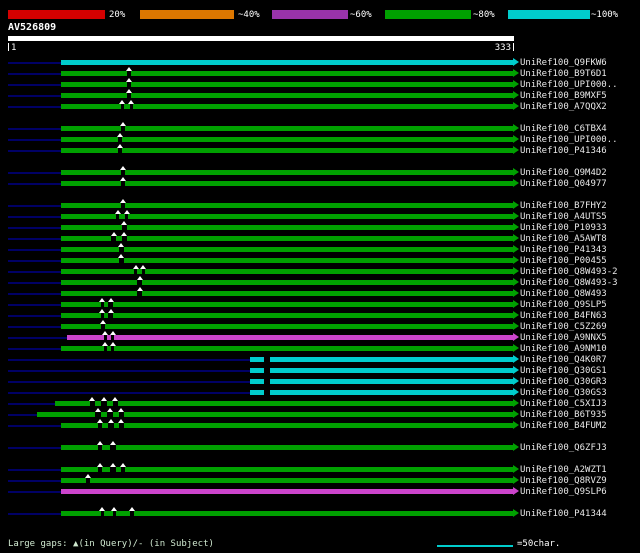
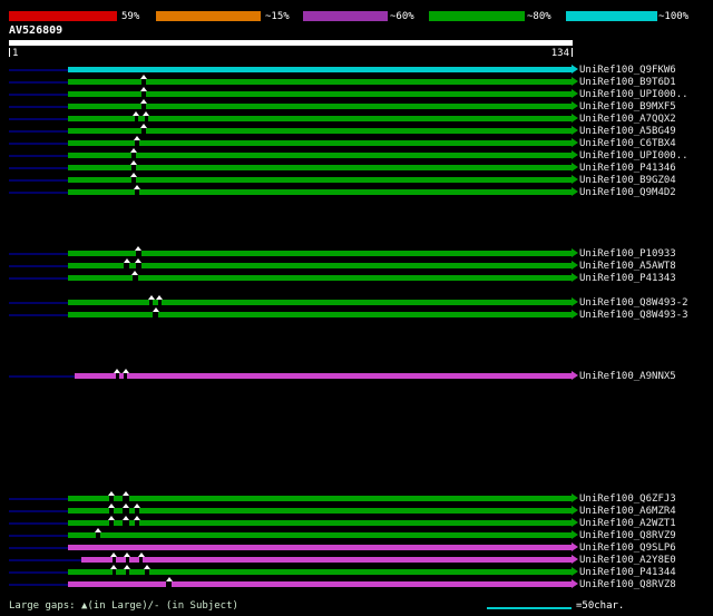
- 20%
+ 59%
- ~40%
+ ~15%
  ~60%
  ~80%
  ~100%
  AV526809
  1
- 333
+ 134
  UniRef100_Q9FKW6
  UniRef100_B9T6D1
  UniRef100_UPI000..
  UniRef100_B9MXF5
  UniRef100_A7QQX2
+ UniRef100_A5BG49
  UniRef100_C6TBX4
  UniRef100_UPI000..
  UniRef100_P41346
+ UniRef100_B9GZ04
  UniRef100_Q9M4D2
- UniRef100_Q04977
- UniRef100_B7FHY2
- UniRef100_A4UTS5
  UniRef100_P10933
  UniRef100_A5AWT8
  UniRef100_P41343
- UniRef100_P00455
  UniRef100_Q8W493-2
  UniRef100_Q8W493-3
- UniRef100_Q8W493
- UniRef100_Q9SLP5
- UniRef100_B4FN63
- UniRef100_C5Z269
  UniRef100_A9NNX5
- UniRef100_A9NM10
- UniRef100_Q4K0R7
- UniRef100_Q30GS1
- UniRef100_Q30GR3
- UniRef100_Q30GS3
- UniRef100_C5XIJ3
- UniRef100_B6T935
- UniRef100_B4FUM2
  UniRef100_Q6ZFJ3
+ UniRef100_A6MZR4
  UniRef100_A2WZT1
  UniRef100_Q8RVZ9
  UniRef100_Q9SLP6
+ UniRef100_A2Y8E0
  UniRef100_P41344
+ UniRef100_Q8RVZ8
- Large gaps: ▲(in Query)/- (in Subject)
+ Large gaps: ▲(in Large)/- (in Subject)
  =50char.
